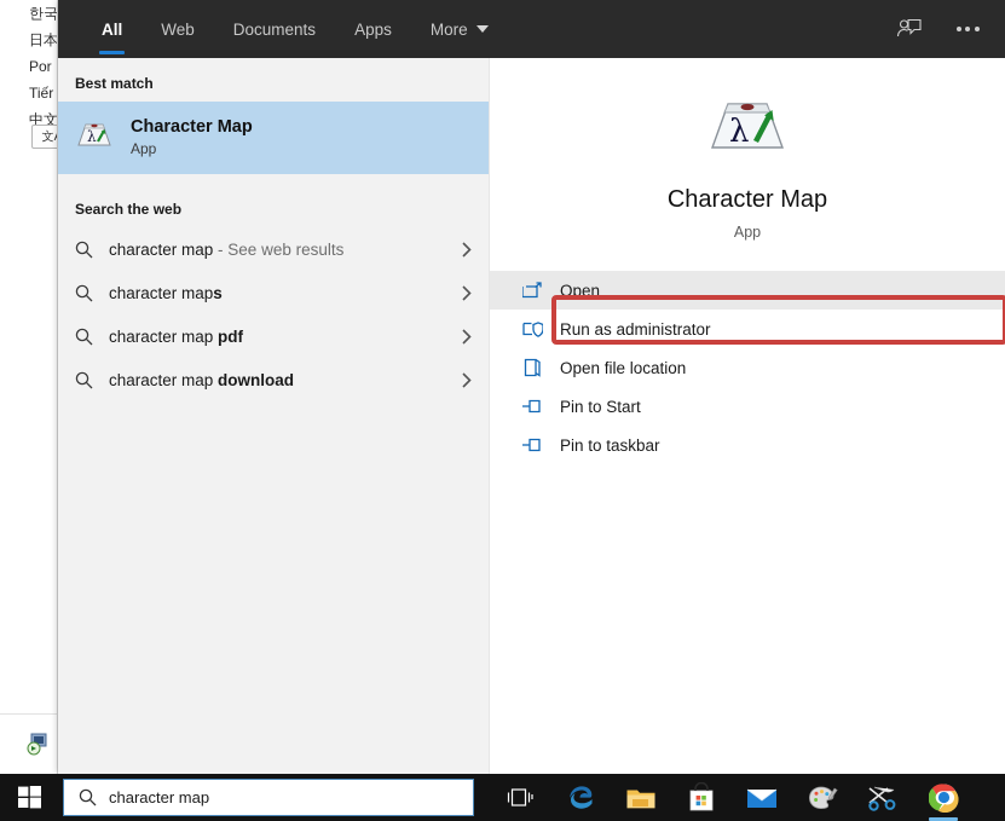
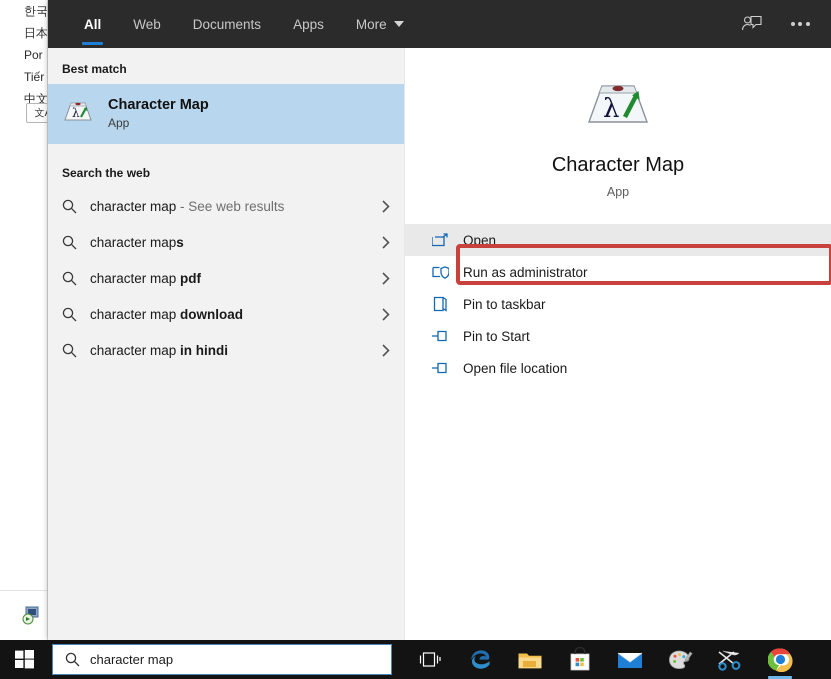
  한국
  日本
  Por
  Tiếr
  中文
  All
  Web
  Documents
  Apps
  More
  Best match
  λ
  Character Map
  App
  Search the web
  character map - See web results
  character maps
  character map pdf
  character map download
+ character map in hindi
  λ
  Character Map
  App
  Open
  Run as administrator
- Open file location
+ Pin to taskbar
  Pin to Start
- Pin to taskbar
+ Open file location
  character map
